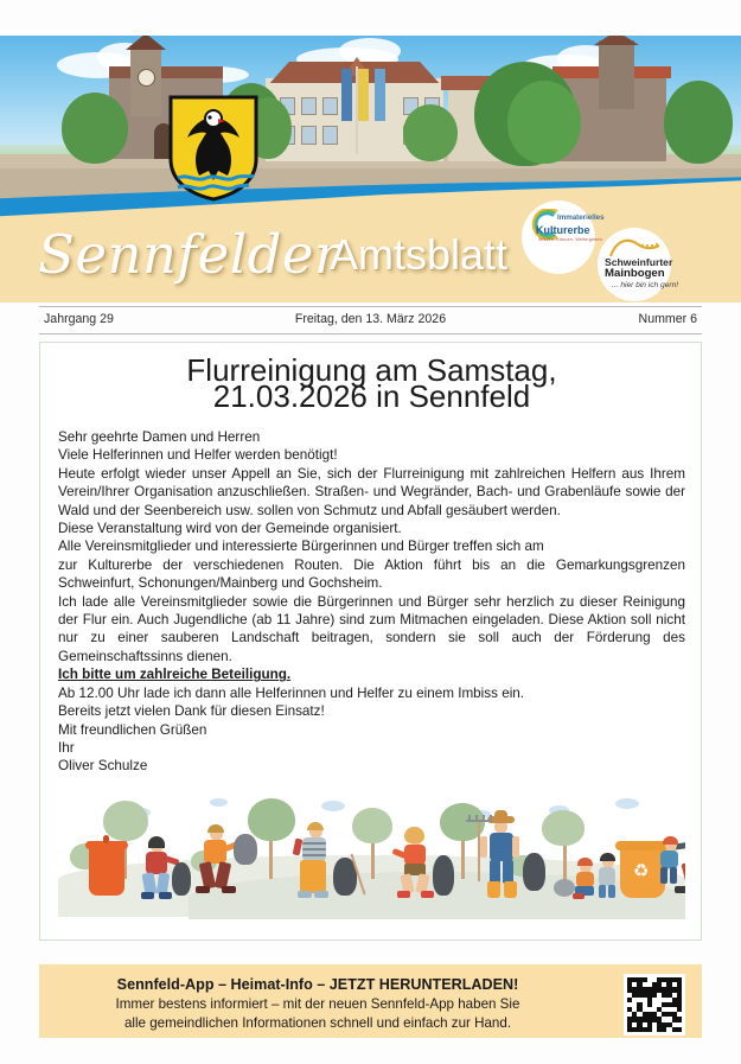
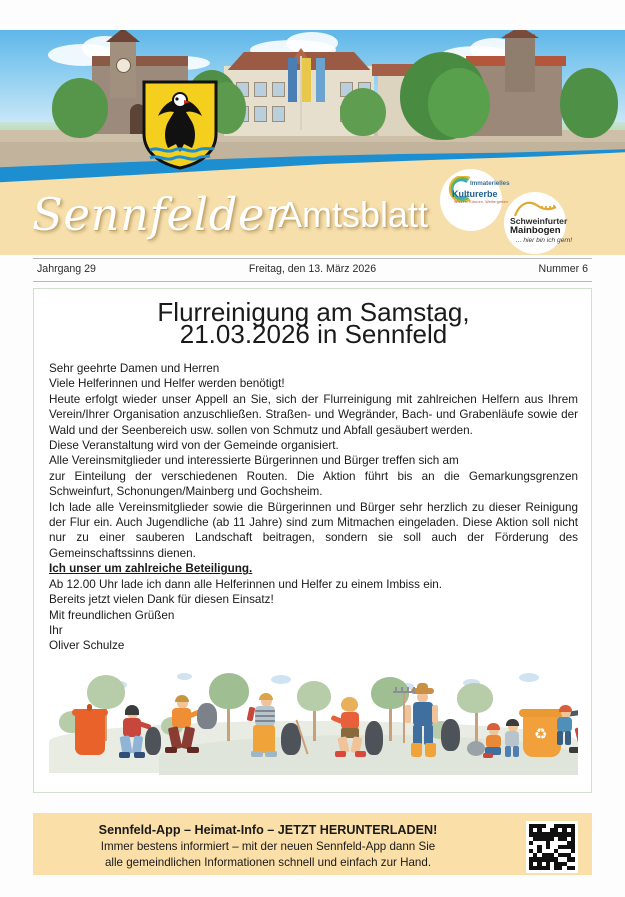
  Sennfelder
  Amtsblatt
  Kulturerbe
  Schweinfurter
  Mainbogen
  Jahrgang 29
  Freitag, den 13. März 2026
  Nummer 6
  Flurreinigung am Samstag,
  21.03.2026 in Sennfeld
  Sehr geehrte Damen und Herren
  Viele Helferinnen und Helfer werden benötigt!
  Heute erfolgt wieder unser Appell an Sie, sich der Flurreinigung mit zahlreichen Helfern aus Ihrem Verein/Ihrer Organisation anzuschließen. Straßen- und Wegränder, Bach- und Grabenläufe sowie der Wald und der Seenbereich usw. sollen von Schmutz und Abfall gesäubert werden.
  Diese Veranstaltung wird von der Gemeinde organisiert.
  Alle Vereinsmitglieder und interessierte Bürgerinnen und Bürger treffen sich am
- zur Kulturerbe der verschiedenen Routen. Die Aktion führt bis an die Gemarkungsgrenzen Schweinfurt, Schonungen/Mainberg und Gochsheim.
+ zur Einteilung der verschiedenen Routen. Die Aktion führt bis an die Gemarkungsgrenzen Schweinfurt, Schonungen/Mainberg und Gochsheim.
  Ich lade alle Vereinsmitglieder sowie die Bürgerinnen und Bürger sehr herzlich zu dieser Reinigung der Flur ein. Auch Jugendliche (ab 11 Jahre) sind zum Mitmachen eingeladen. Diese Aktion soll nicht nur zu einer sauberen Landschaft beitragen, sondern sie soll auch der Förderung des Gemeinschaftssinns dienen.
- Ich bitte um zahlreiche Beteiligung.
+ Ich unser um zahlreiche Beteiligung.
  Ab 12.00 Uhr lade ich dann alle Helferinnen und Helfer zu einem Imbiss ein.
  Bereits jetzt vielen Dank für diesen Einsatz!
  Mit freundlichen Grüßen
  Ihr
  Oliver Schulze
  ♻
  Sennfeld-App – Heimat-Info – JETZT HERUNTERLADEN!
- Immer bestens informiert – mit der neuen Sennfeld-App haben Sie
+ Immer bestens informiert – mit der neuen Sennfeld-App dann Sie
  alle gemeindlichen Informationen schnell und einfach zur Hand.
